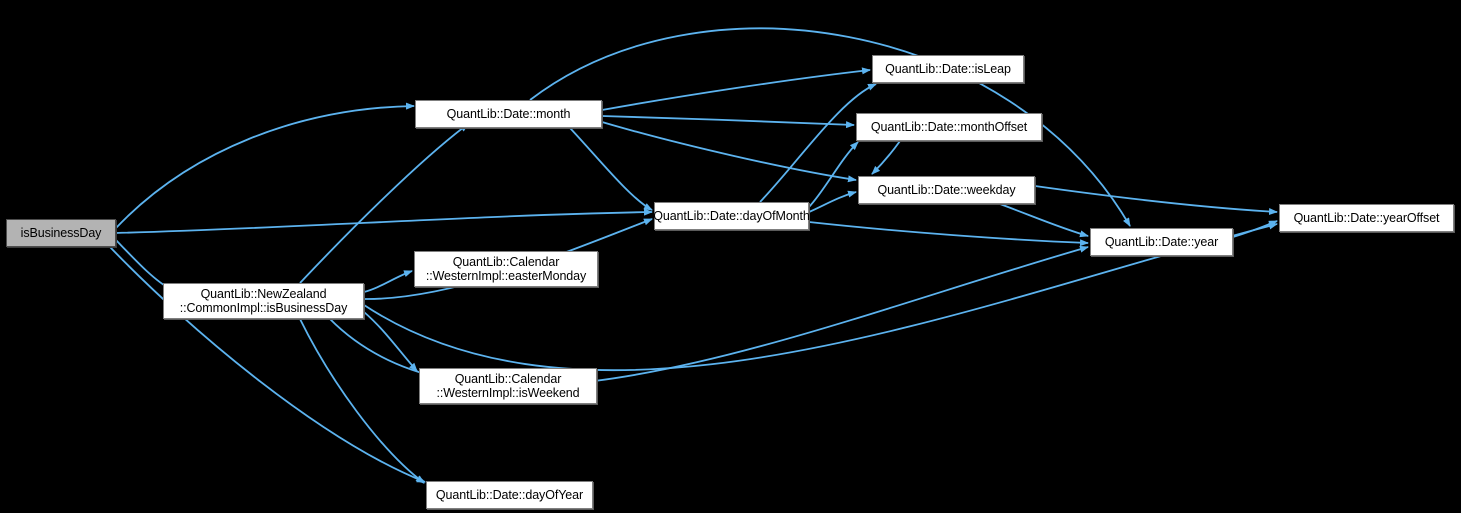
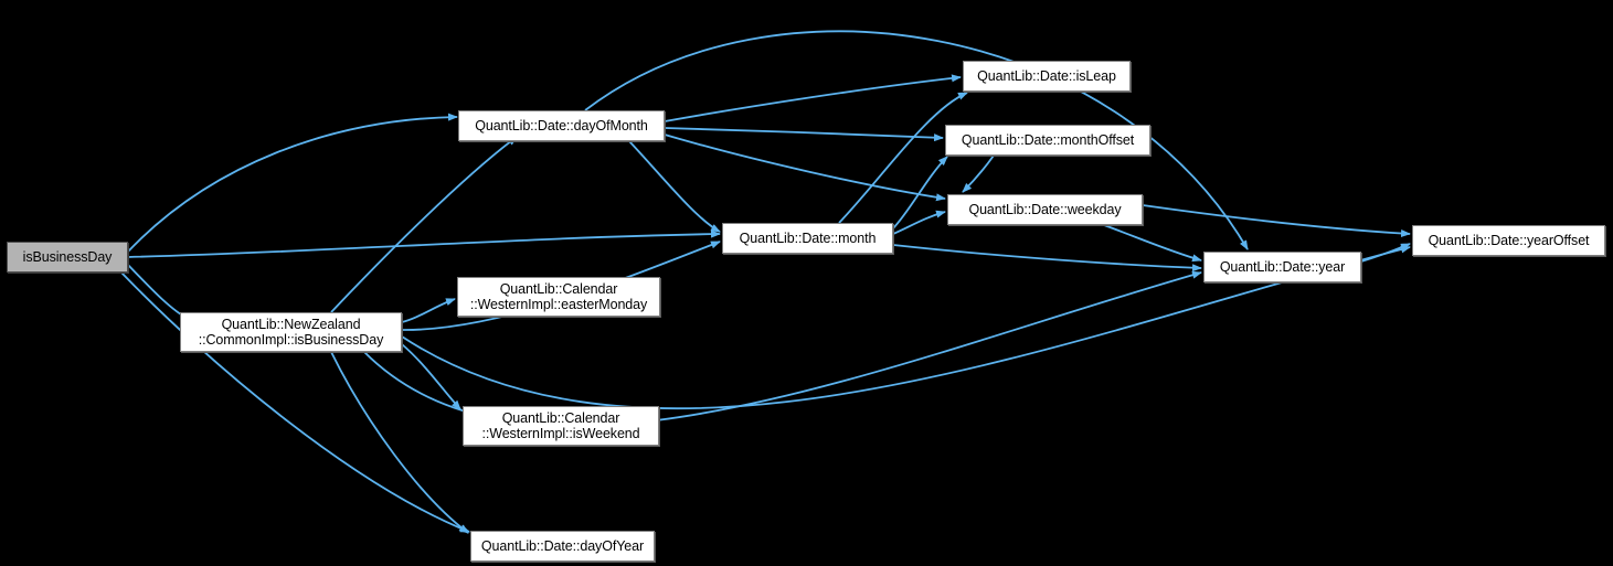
  isBusinessDay
  QuantLib::NewZealand
  ::CommonImpl::isBusinessDay
- QuantLib::Date::month
+ QuantLib::Date::dayOfMonth
  QuantLib::Calendar
  ::WesternImpl::easterMonday
  QuantLib::Calendar
  ::WesternImpl::isWeekend
  QuantLib::Date::dayOfYear
- QuantLib::Date::dayOfMonth
+ QuantLib::Date::month
  QuantLib::Date::isLeap
  QuantLib::Date::monthOffset
  QuantLib::Date::weekday
  QuantLib::Date::year
  QuantLib::Date::yearOffset
